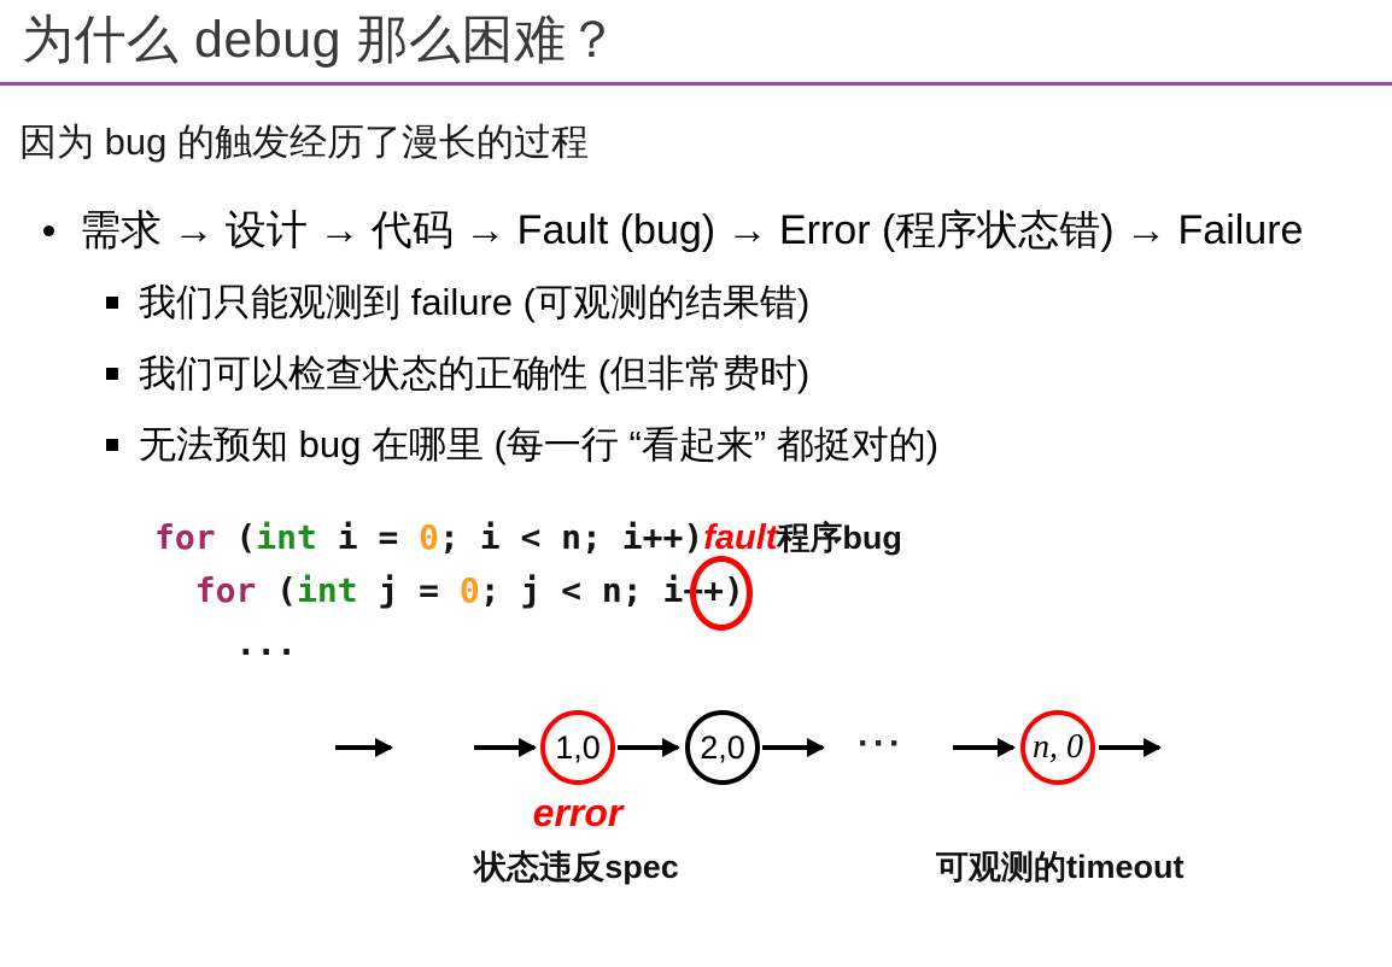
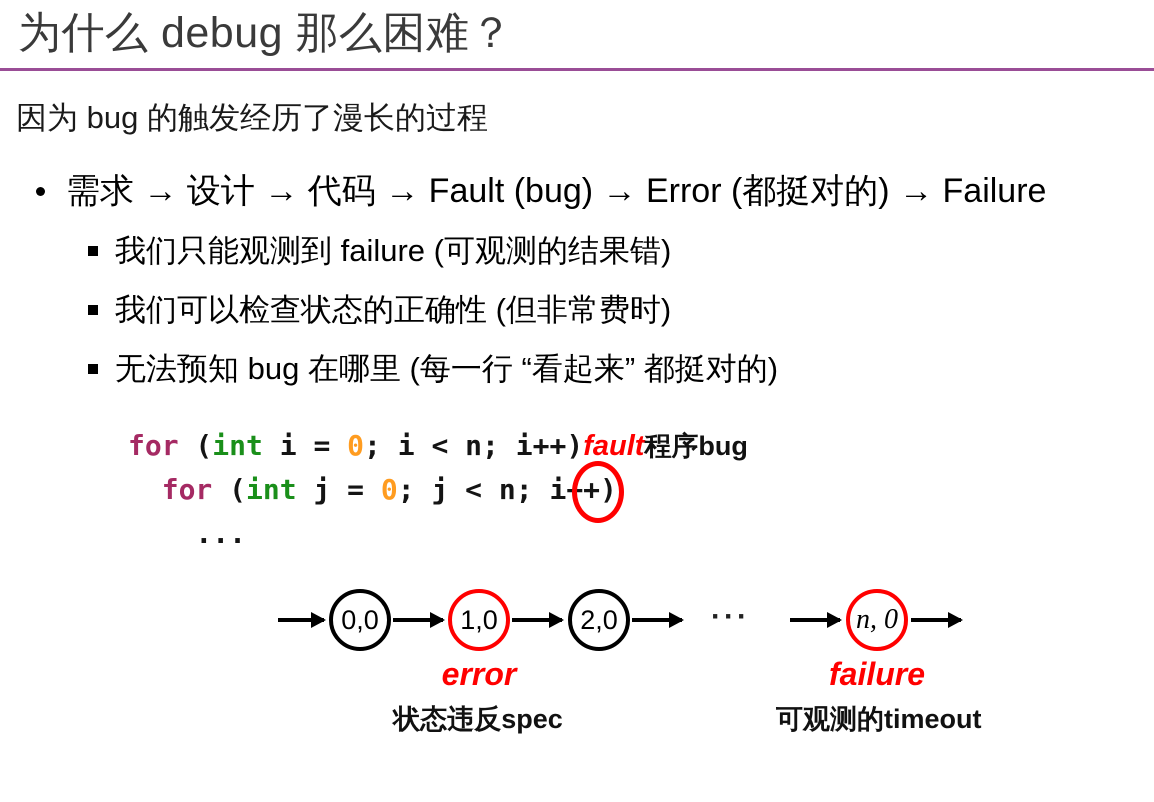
  为什么 debug 那么困难？
  因为 bug 的触发经历了漫长的过程
- 需求 → 设计 → 代码 → Fault (bug) → Error (程序状态错) → Failure
+ 需求 → 设计 → 代码 → Fault (bug) → Error (都挺对的) → Failure
  我们只能观测到 failure (可观测的结果错)
  我们可以检查状态的正确性 (但非常费时)
  无法预知 bug 在哪里 (每一行 “看起来” 都挺对的)
  for (int i = 0; i < n; i++)fault程序bug for (int j = 0; j < n; i++) ...
+ 0,0
  1,0
  2,0
  ···
  n, 0
  error
+ failure
  状态违反spec
  可观测的timeout
